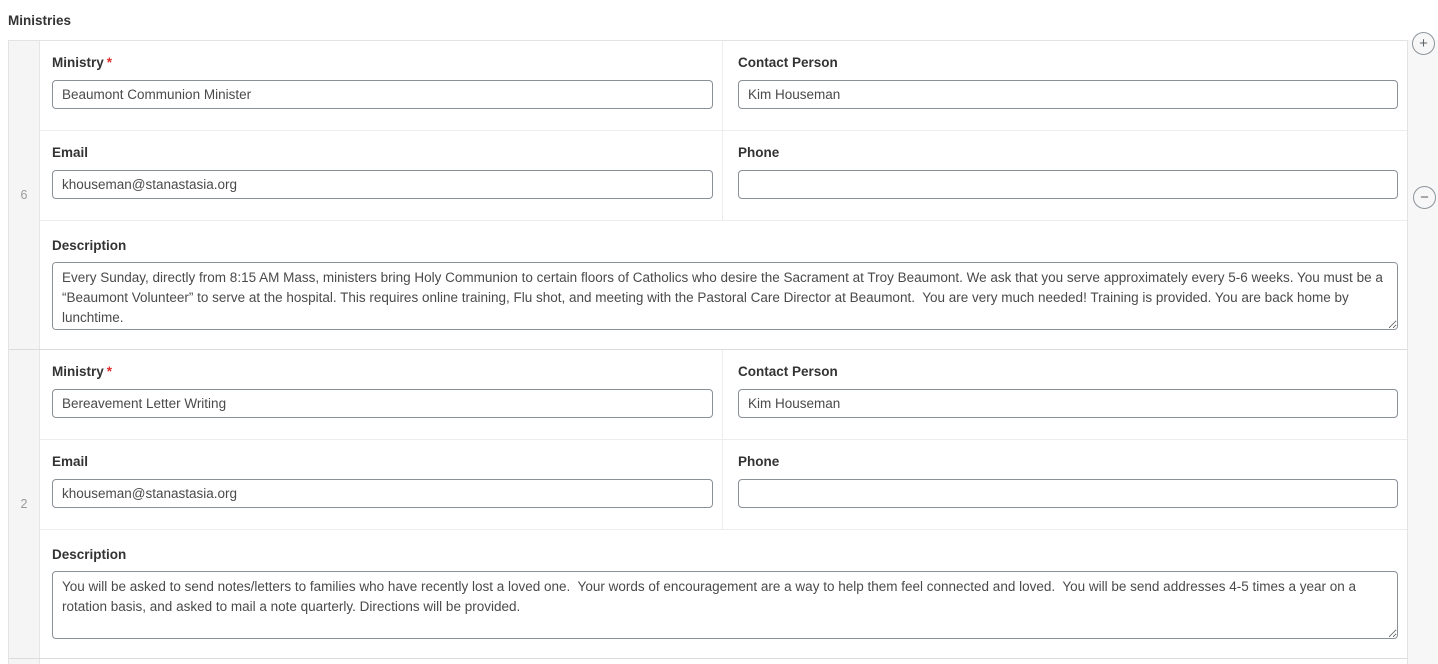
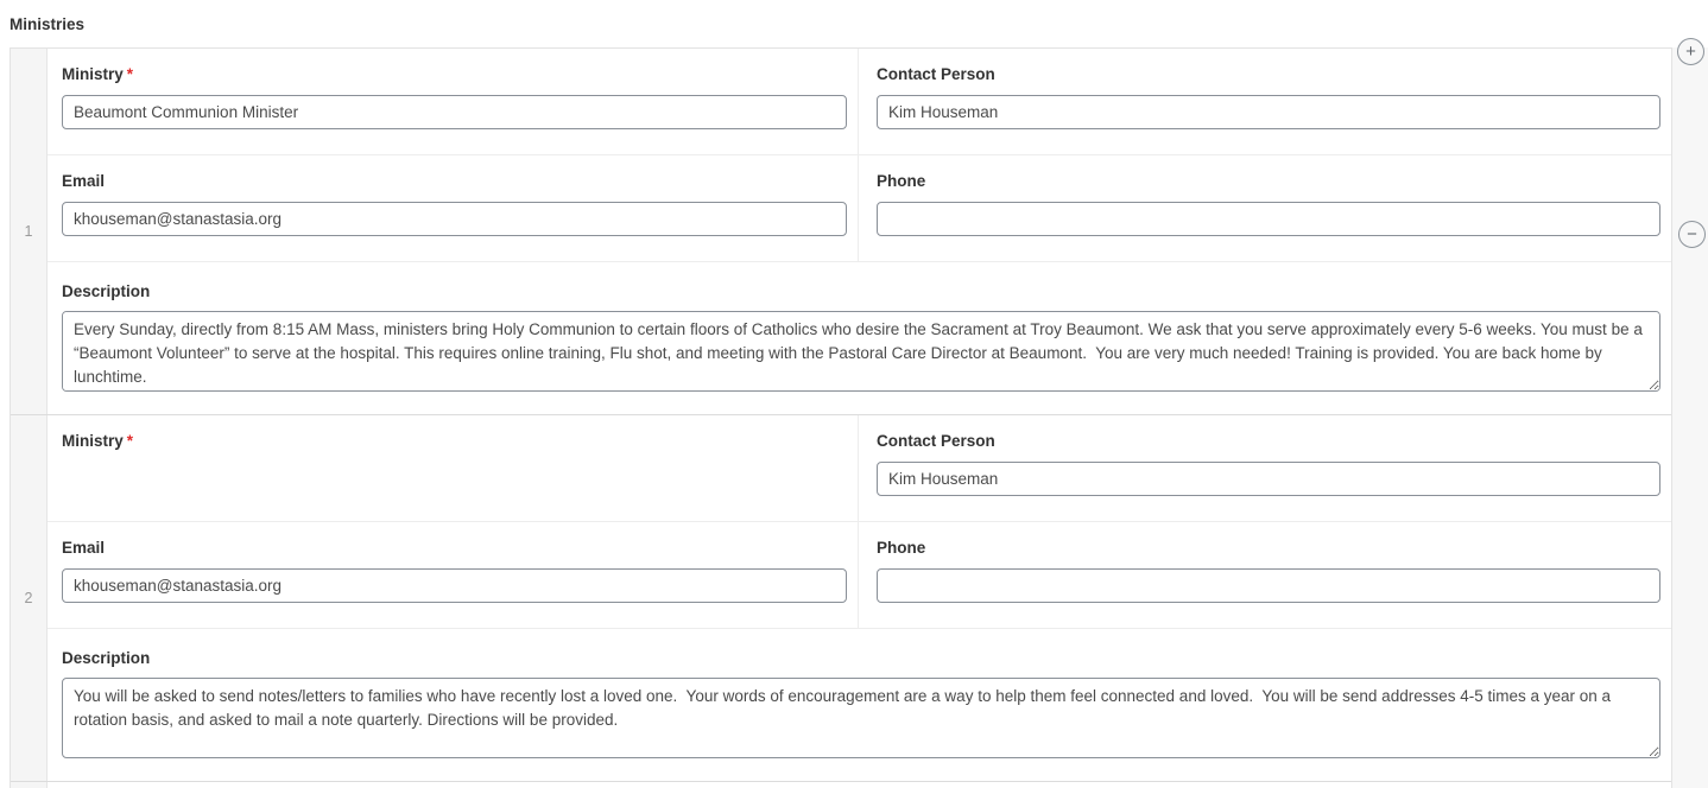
  Ministries
- 6
+ 1
  Ministry *
  Beaumont Communion Minister
  Contact Person
  Kim Houseman
  Email
  khouseman@stanastasia.org
  Phone
  Description
  2
  Ministry *
- Bereavement Letter Writing
  Contact Person
  Kim Houseman
  Email
  khouseman@stanastasia.org
  Phone
  Description
  +
  −
